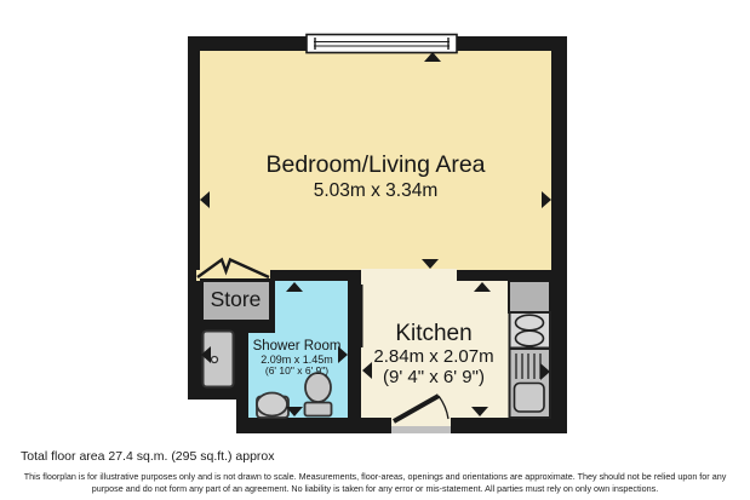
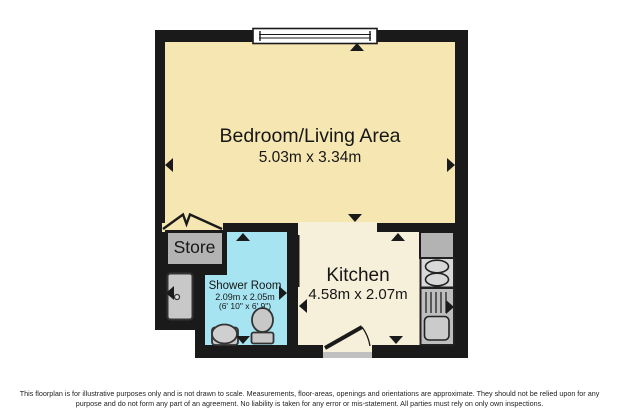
  Bedroom/Living Area
  5.03m x 3.34m
  Store
  Shower Room
- 2.09m x 1.45m
+ 2.09m x 2.05m
  (6' 10" x 6' 9")
  Kitchen
- 2.84m x 2.07m
+ 4.58m x 2.07m
- (9' 4" x 6' 9")
- Total floor area 27.4 sq.m. (295 sq.ft.) approx
  This floorplan is for illustrative purposes only and is not drawn to scale. Measurements, floor-areas, openings and orientations are approximate. They should not be relied upon for any
  purpose and do not form any part of an agreement. No liability is taken for any error or mis-statement. All parties must rely on only own inspections.
